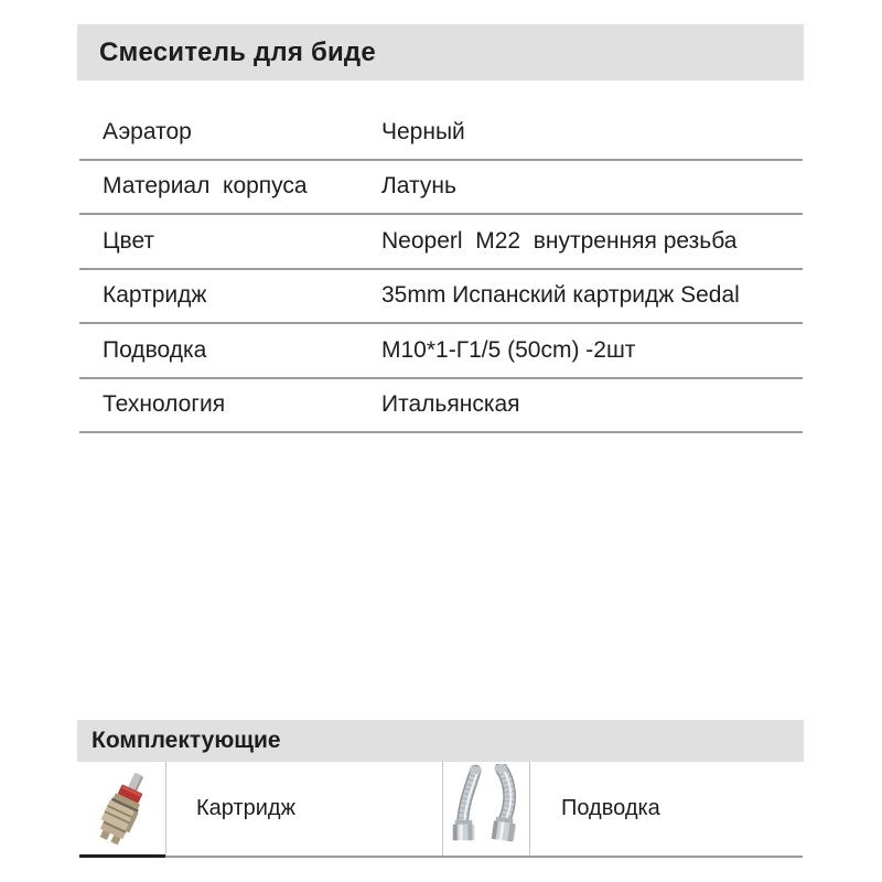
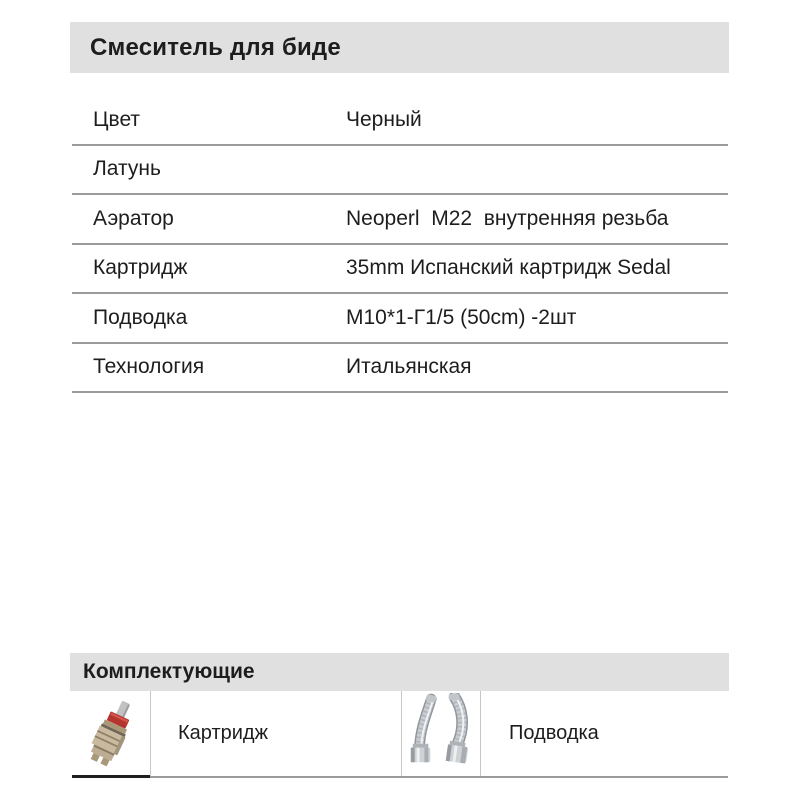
  Смеситель для биде
- Аэратор
+ Цвет
  Черный
- Материал корпуса
  Латунь
- Цвет
+ Аэратор
  Neoperl M22 внутренняя резьба
  Картридж
  35mm Испанский картридж Sedal
  Подводка
  M10*1-Г1/5 (50cm) -2шт
  Технология
  Итальянская
  Комплектующие
  Картридж
  Подводка
